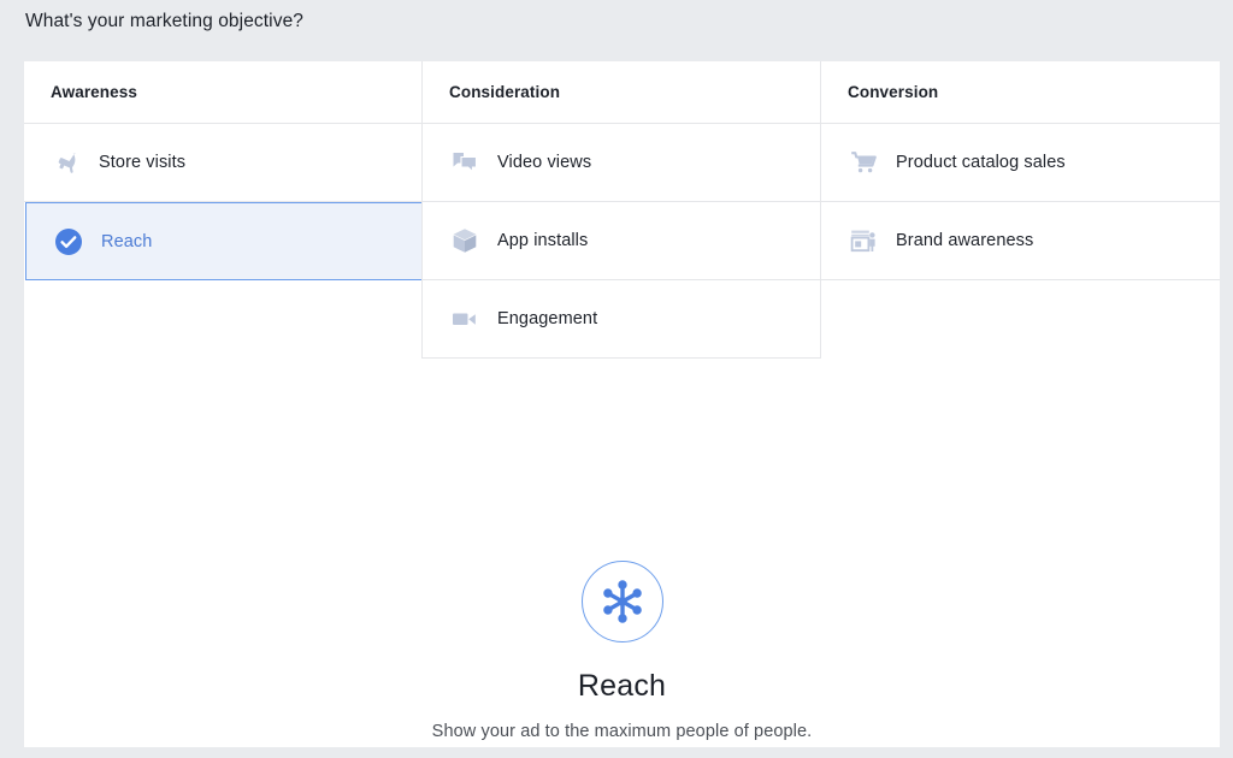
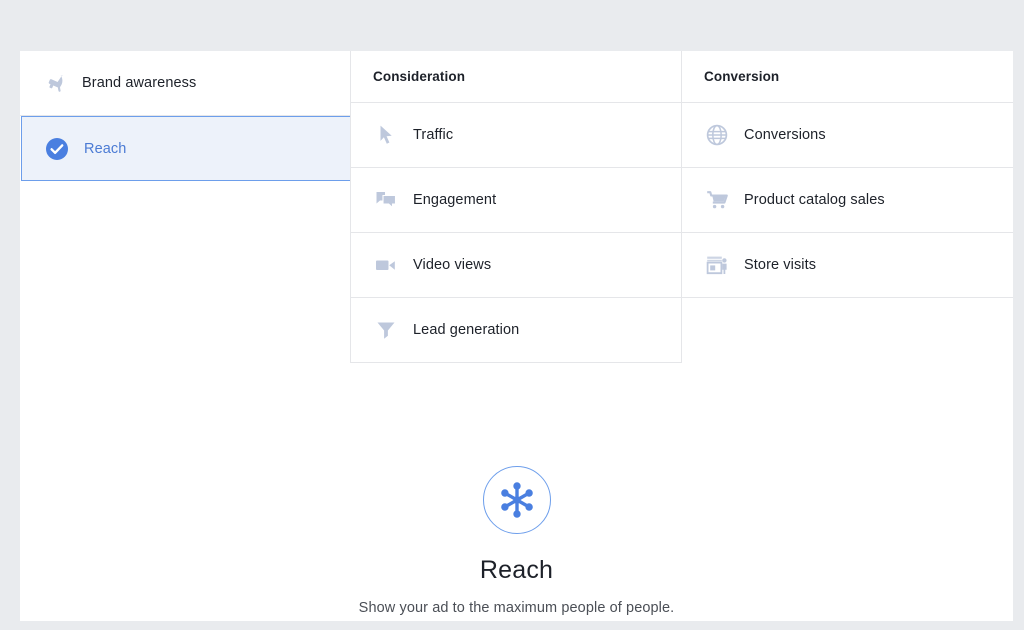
- What's your marketing objective?
- Awareness
- Store visits
+ Brand awareness
  Reach
  Consideration
+ Traffic
- Video views
+ Engagement
- App installs
- Engagement
+ Video views
+ Lead generation
  Conversion
+ Conversions
  Product catalog sales
- Brand awareness
+ Store visits
  Reach
  Show your ad to the maximum people of people.
